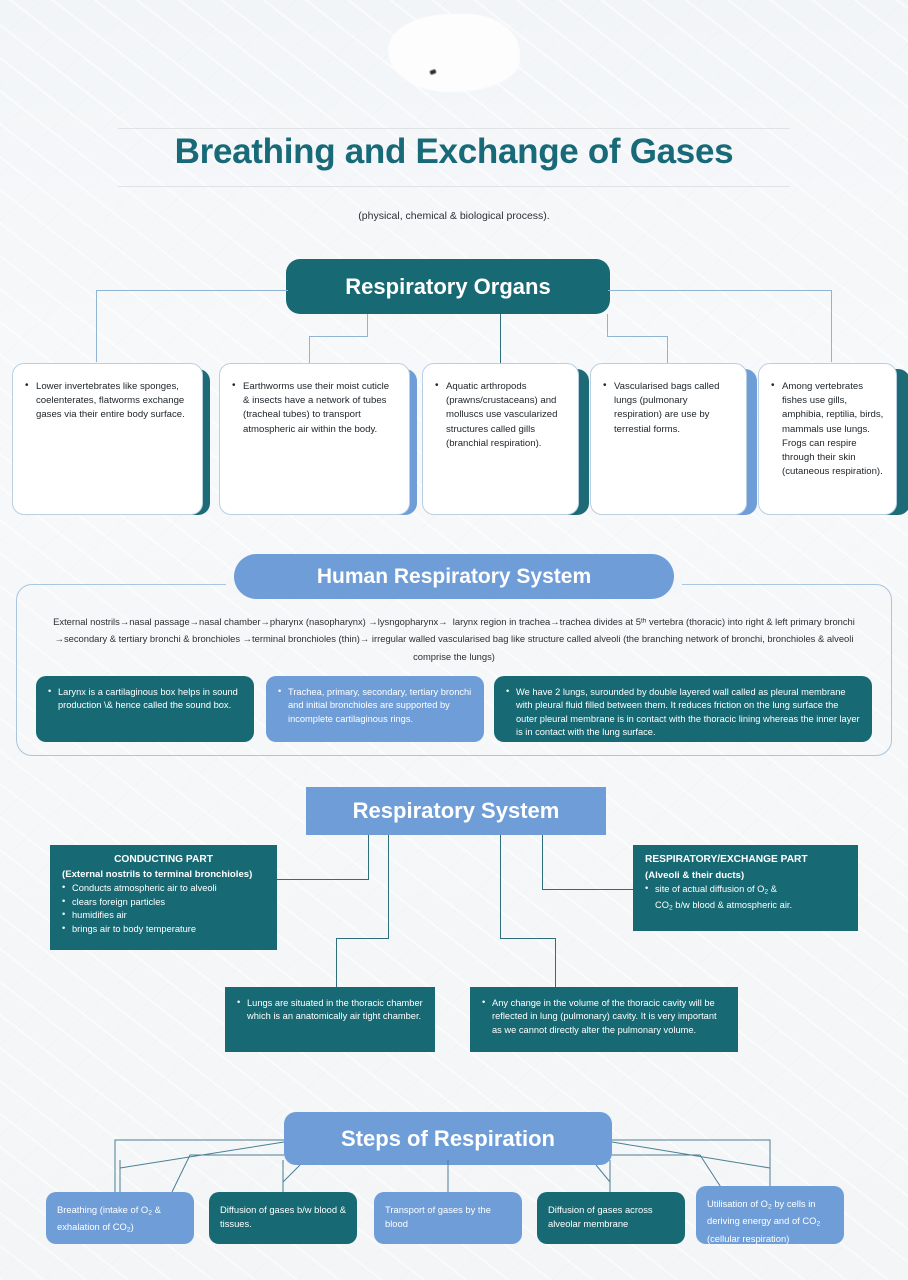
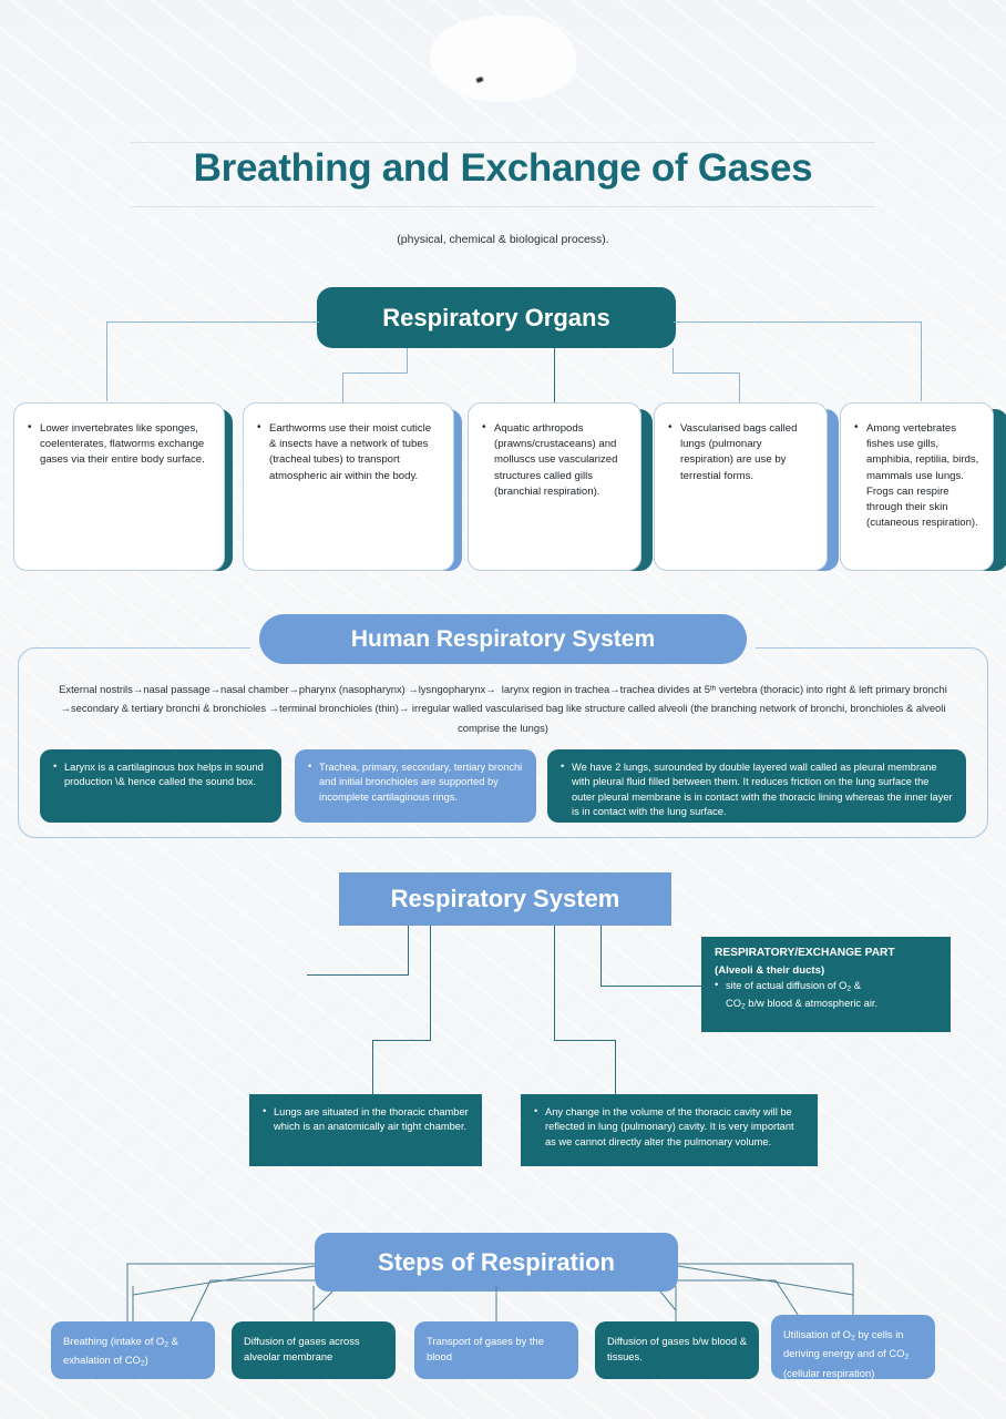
  Breathing and Exchange of Gases
  (physical, chemical & biological process).
  Respiratory Organs
  Lower invertebrates like sponges, coelenterates, flatworms exchange gases via their entire body surface.
  Earthworms use their moist cuticle & insects have a network of tubes (tracheal tubes) to transport atmospheric air within the body.
  Aquatic arthropods (prawns/crustaceans) and molluscs use vascularized structures called gills (branchial respiration).
  Vascularised bags called lungs (pulmonary respiration) are use by terrestial forms.
  Among vertebrates fishes use gills, amphibia, reptilia, birds, mammals use lungs. Frogs can respire through their skin (cutaneous respiration).
  Human Respiratory System
  External nostrils→nasal passage→nasal chamber→pharynx (nasopharynx) →lysngopharynx→ larynx region in trachea→trachea divides at 5 vertebra (thoracic) into right & left primary bronchi →secondary & tertiary bronchi & bronchioles →terminal bronchioles (thin)→ irregular walled vascularised bag like structure called alveoli (the branching network of bronchi, bronchioles & alveoli comprise the lungs)
  Larynx is a cartilaginous box helps in sound production \& hence called the sound box.
  Trachea, primary, secondary, tertiary bronchi and initial bronchioles are supported by incomplete cartilaginous rings.
  We have 2 lungs, surounded by double layered wall called as pleural membrane with pleural fluid filled between them. It reduces friction on the lung surface the outer pleural membrane is in contact with the thoracic lining whereas the inner layer is in contact with the lung surface.
  Respiratory System
- CONDUCTING PART
- (External nostrils to terminal bronchioles)
- Conducts atmospheric air to alveoli
- clears foreign particles
- humidifies air
- brings air to body temperature
  RESPIRATORY/EXCHANGE PART
  (Alveoli & their ducts)
  site of actual diffusion of O &
  CO b/w blood & atmospheric air.
  Lungs are situated in the thoracic chamber which is an anatomically air tight chamber.
  Any change in the volume of the thoracic cavity will be reflected in lung (pulmonary) cavity. It is very important as we cannot directly alter the pulmonary volume.
  Steps of Respiration
  Breathing (intake of O & exhalation of CO )
- Diffusion of gases b/w blood & tissues.
+ Diffusion of gases across alveolar membrane
  Transport of gases by the blood
- Diffusion of gases across alveolar membrane
+ Diffusion of gases b/w blood & tissues.
  Utilisation of O by cells in deriving energy and of CO (cellular respiration)
